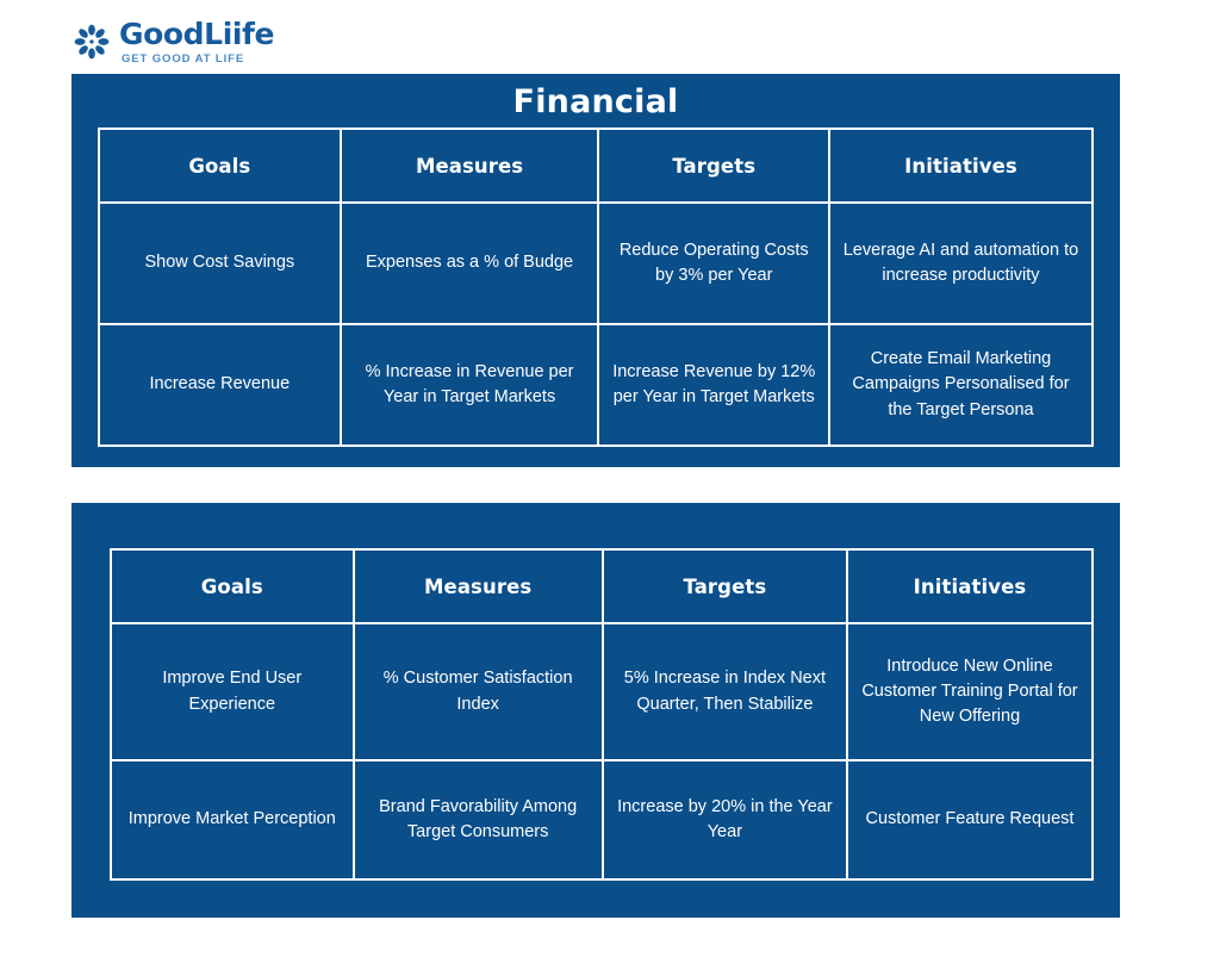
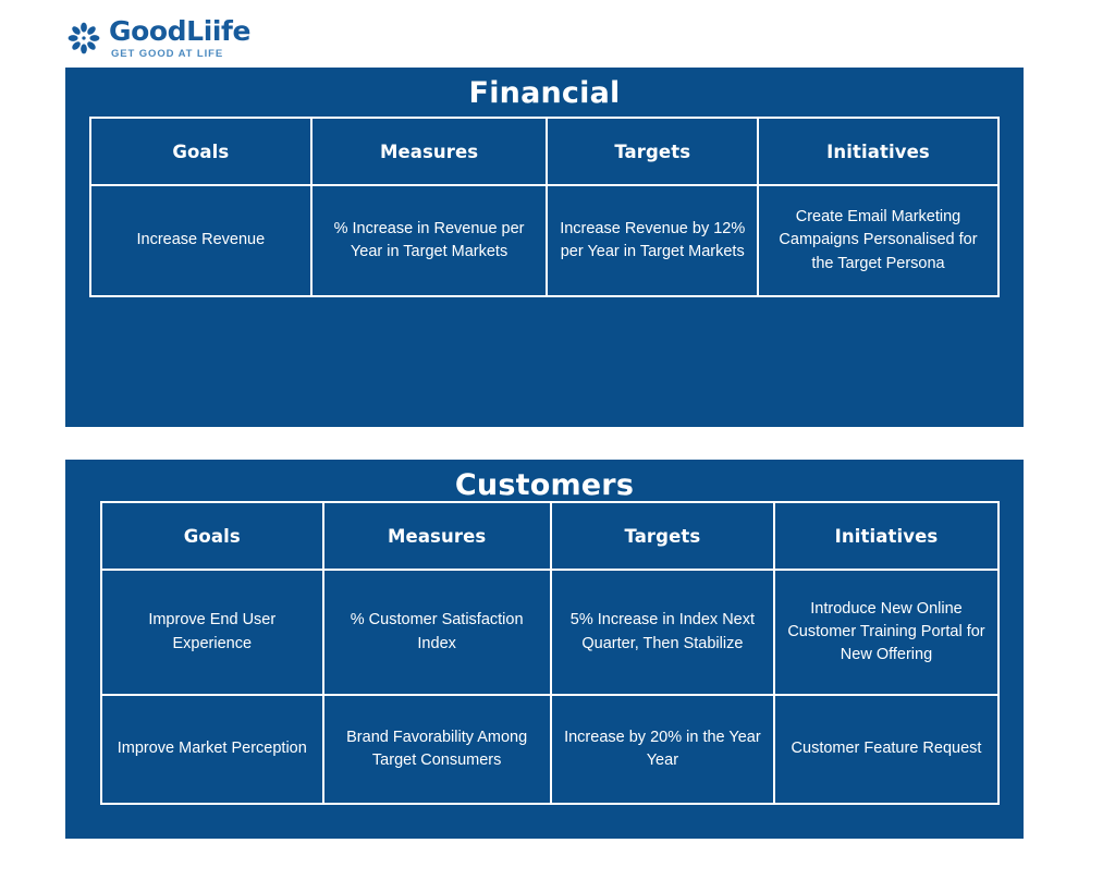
  GoodLiife
  GET GOOD AT LIFE
  Financial
  Goals	Measures	Targets	Initiatives
- Show Cost Savings	Expenses as a % of Budge	Reduce Operating Costs by 3% per Year	Leverage AI and automation to increase productivity
  Increase Revenue	% Increase in Revenue per Year in Target Markets	Increase Revenue by 12% per Year in Target Markets	Create Email Marketing Campaigns Personalised for the Target Persona
+ Customers
  Goals	Measures	Targets	Initiatives
  Improve End User Experience	% Customer Satisfaction Index	5% Increase in Index Next Quarter, Then Stabilize	Introduce New Online Customer Training Portal for New Offering
  Improve Market Perception	Brand Favorability Among Target Consumers	Increase by 20% in the Year Year	Customer Feature Request
